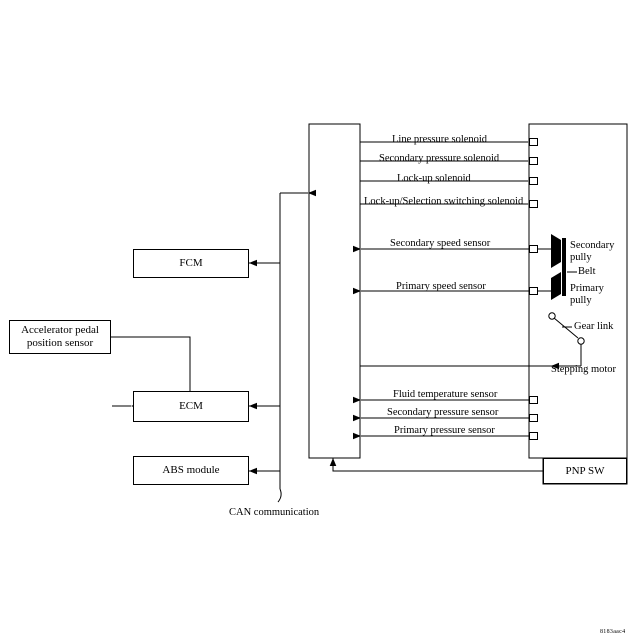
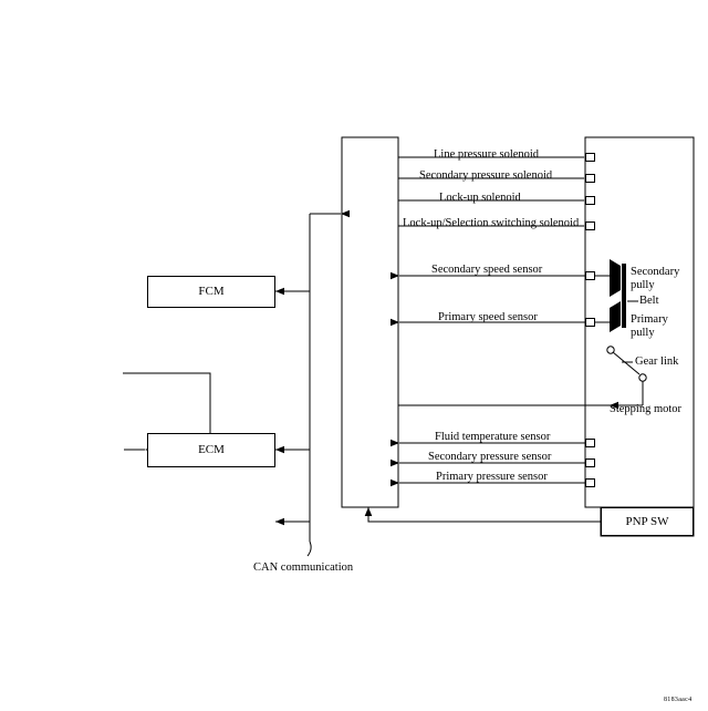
  FCM
  ECM
- ABS module
- Accelerator pedal
- position sensor
  PNP SW
  Line pressure solenoid
  Secondary pressure solenoid
  Lock-up solenoid
  Lock-up/Selection switching solenoid
  Secondary speed sensor
  Primary speed sensor
  Fluid temperature sensor
  Secondary pressure sensor
  Primary pressure sensor
  Secondary
  pully
  Belt
  Primary
  pully
  Gear link
  Stepping motor
  CAN communication
